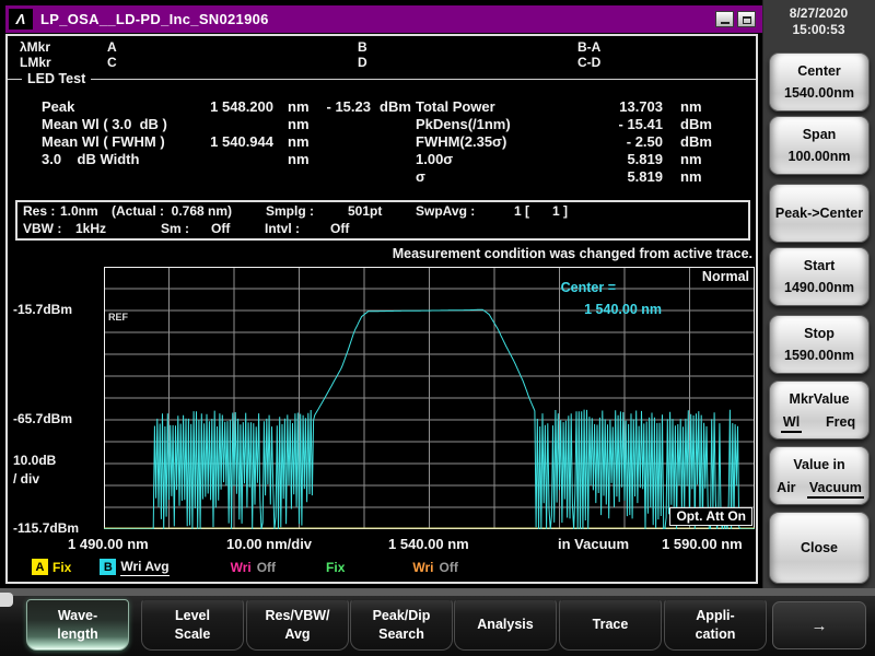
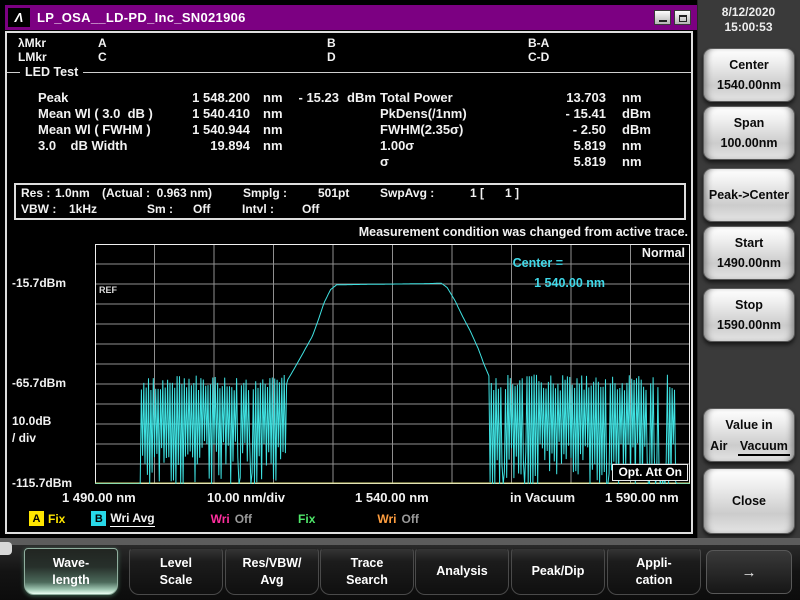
- 8/27/2020
+ 8/12/2020
  15:00:53
  Λ
  LP_OSA__LD-PD_Inc_SN021906
  λMkr
  A
  B
  B-A
  LMkr
  C
  D
  C-D
  LED Test
  Peak
  1 548.200
  nm
  - 15.23
  dBm
  Mean Wl ( 3.0 dB )
+ 1 540.410
  nm
  Mean Wl ( FWHM )
  1 540.944
  nm
  3.0 dB Width
+ 19.894
  nm
  Total Power
  13.703
  nm
  PkDens(/1nm)
  - 15.41
  dBm
  FWHM(2.35σ)
  - 2.50
  dBm
  1.00σ
  5.819
  nm
  σ
  5.819
  nm
  Res :
  1.0nm
- (Actual : 0.768 nm)
+ (Actual : 0.963 nm)
  Smplg :
  501pt
  SwpAvg :
  1 [
  1 ]
  VBW :
  1kHz
  Sm :
  Off
  Intvl :
  Off
  Measurement condition was changed from active trace.
  Normal
  Center =
  1 540.00 nm
  REF
  Opt. Att On
  -15.7dBm
  -65.7dBm
  10.0dB
  / div
  -115.7dBm
  1 490.00 nm
  10.00 nm/div
  1 540.00 nm
  in Vacuum
  1 590.00 nm
  A
  Fix
  B
  Wri Avg
  Wri
  Off
  Fix
  Wri
  Off
  Center
  1540.00nm
  Span
  100.00nm
  Peak->Center
  Start
  1490.00nm
  Stop
  1590.00nm
- MkrValue
- Wl
- Freq
  Value in
  Air
  Vacuum
  Close
  Wave-
  length
  Level
  Scale
  Res/VBW/
  Avg
- Peak/Dip
+ Trace
  Search
  Analysis
- Trace
+ Peak/Dip
  Appli-
  cation
  →
